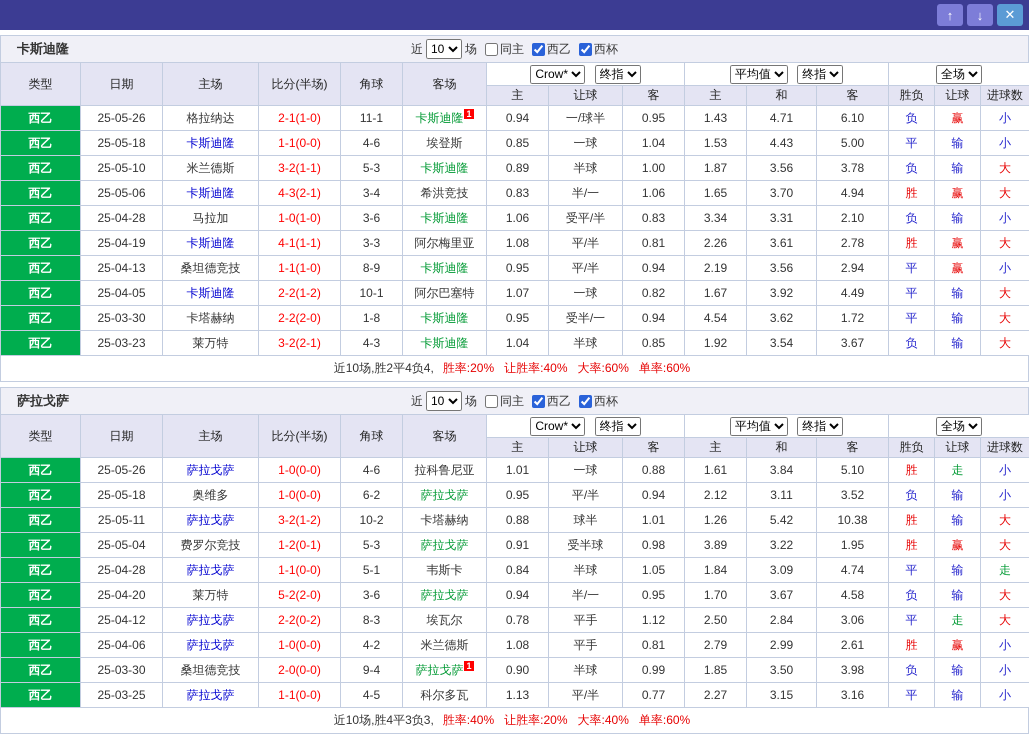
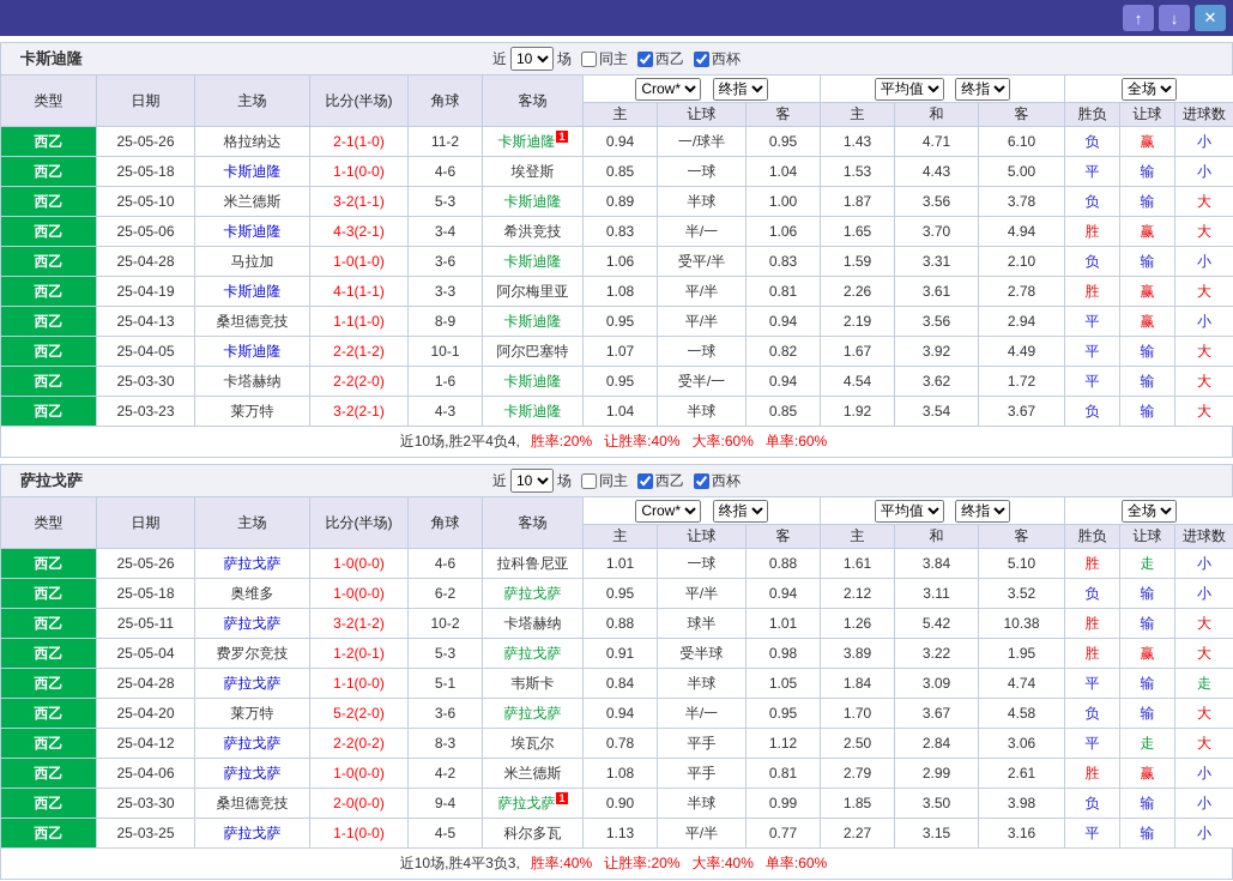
  ↑
  ↓
  ✕
  卡斯迪隆
  近
  10
  场
  同主
  西乙
  西杯
  类型	日期	主场	比分(半场)	角球	客场	Crow* 终指	平均值 终指	全场
  主	让球	客	主	和	客	胜负	让球	进球数
- 西乙	25-05-26	格拉纳达	2-1(1-0)	11-1	卡斯迪隆 1	0.94	一/球半	0.95	1.43	4.71	6.10	负	赢	小
+ 西乙	25-05-26	格拉纳达	2-1(1-0)	11-2	卡斯迪隆 1	0.94	一/球半	0.95	1.43	4.71	6.10	负	赢	小
  西乙	25-05-18	卡斯迪隆	1-1(0-0)	4-6	埃登斯	0.85	一球	1.04	1.53	4.43	5.00	平	输	小
  西乙	25-05-10	米兰德斯	3-2(1-1)	5-3	卡斯迪隆	0.89	半球	1.00	1.87	3.56	3.78	负	输	大
  西乙	25-05-06	卡斯迪隆	4-3(2-1)	3-4	希洪竞技	0.83	半/一	1.06	1.65	3.70	4.94	胜	赢	大
- 西乙	25-04-28	马拉加	1-0(1-0)	3-6	卡斯迪隆	1.06	受平/半	0.83	3.34	3.31	2.10	负	输	小
+ 西乙	25-04-28	马拉加	1-0(1-0)	3-6	卡斯迪隆	1.06	受平/半	0.83	1.59	3.31	2.10	负	输	小
  西乙	25-04-19	卡斯迪隆	4-1(1-1)	3-3	阿尔梅里亚	1.08	平/半	0.81	2.26	3.61	2.78	胜	赢	大
  西乙	25-04-13	桑坦德竞技	1-1(1-0)	8-9	卡斯迪隆	0.95	平/半	0.94	2.19	3.56	2.94	平	赢	小
  西乙	25-04-05	卡斯迪隆	2-2(1-2)	10-1	阿尔巴塞特	1.07	一球	0.82	1.67	3.92	4.49	平	输	大
- 西乙	25-03-30	卡塔赫纳	2-2(2-0)	1-8	卡斯迪隆	0.95	受半/一	0.94	4.54	3.62	1.72	平	输	大
+ 西乙	25-03-30	卡塔赫纳	2-2(2-0)	1-6	卡斯迪隆	0.95	受半/一	0.94	4.54	3.62	1.72	平	输	大
  西乙	25-03-23	莱万特	3-2(2-1)	4-3	卡斯迪隆	1.04	半球	0.85	1.92	3.54	3.67	负	输	大
  近10场,胜2平4负4,
  胜率:20%
  让胜率:40%
  大率:60%
  单率:60%
  萨拉戈萨
  近
  10
  场
  同主
  西乙
  西杯
  类型	日期	主场	比分(半场)	角球	客场	Crow* 终指	平均值 终指	全场
  主	让球	客	主	和	客	胜负	让球	进球数
  西乙	25-05-26	萨拉戈萨	1-0(0-0)	4-6	拉科鲁尼亚	1.01	一球	0.88	1.61	3.84	5.10	胜	走	小
  西乙	25-05-18	奥维多	1-0(0-0)	6-2	萨拉戈萨	0.95	平/半	0.94	2.12	3.11	3.52	负	输	小
  西乙	25-05-11	萨拉戈萨	3-2(1-2)	10-2	卡塔赫纳	0.88	球半	1.01	1.26	5.42	10.38	胜	输	大
  西乙	25-05-04	费罗尔竞技	1-2(0-1)	5-3	萨拉戈萨	0.91	受半球	0.98	3.89	3.22	1.95	胜	赢	大
  西乙	25-04-28	萨拉戈萨	1-1(0-0)	5-1	韦斯卡	0.84	半球	1.05	1.84	3.09	4.74	平	输	走
  西乙	25-04-20	莱万特	5-2(2-0)	3-6	萨拉戈萨	0.94	半/一	0.95	1.70	3.67	4.58	负	输	大
  西乙	25-04-12	萨拉戈萨	2-2(0-2)	8-3	埃瓦尔	0.78	平手	1.12	2.50	2.84	3.06	平	走	大
  西乙	25-04-06	萨拉戈萨	1-0(0-0)	4-2	米兰德斯	1.08	平手	0.81	2.79	2.99	2.61	胜	赢	小
  西乙	25-03-30	桑坦德竞技	2-0(0-0)	9-4	萨拉戈萨 1	0.90	半球	0.99	1.85	3.50	3.98	负	输	小
  西乙	25-03-25	萨拉戈萨	1-1(0-0)	4-5	科尔多瓦	1.13	平/半	0.77	2.27	3.15	3.16	平	输	小
  近10场,胜4平3负3,
  胜率:40%
  让胜率:20%
  大率:40%
  单率:60%
